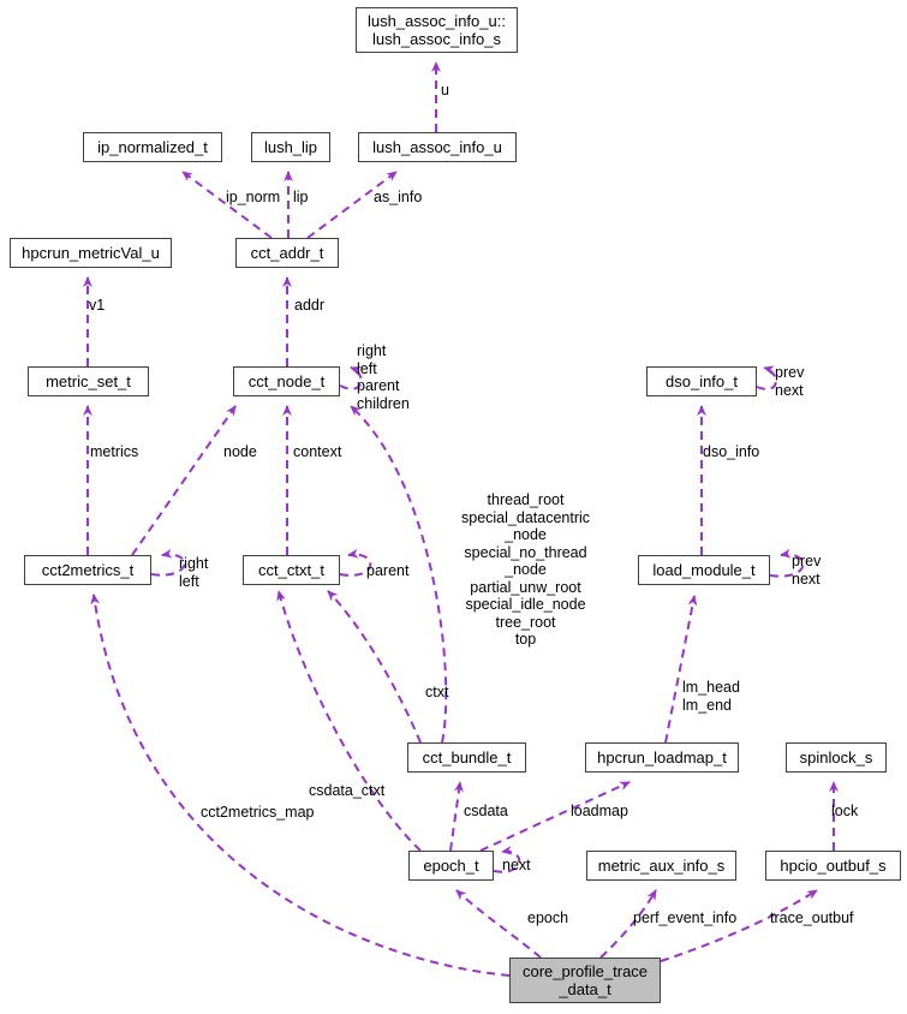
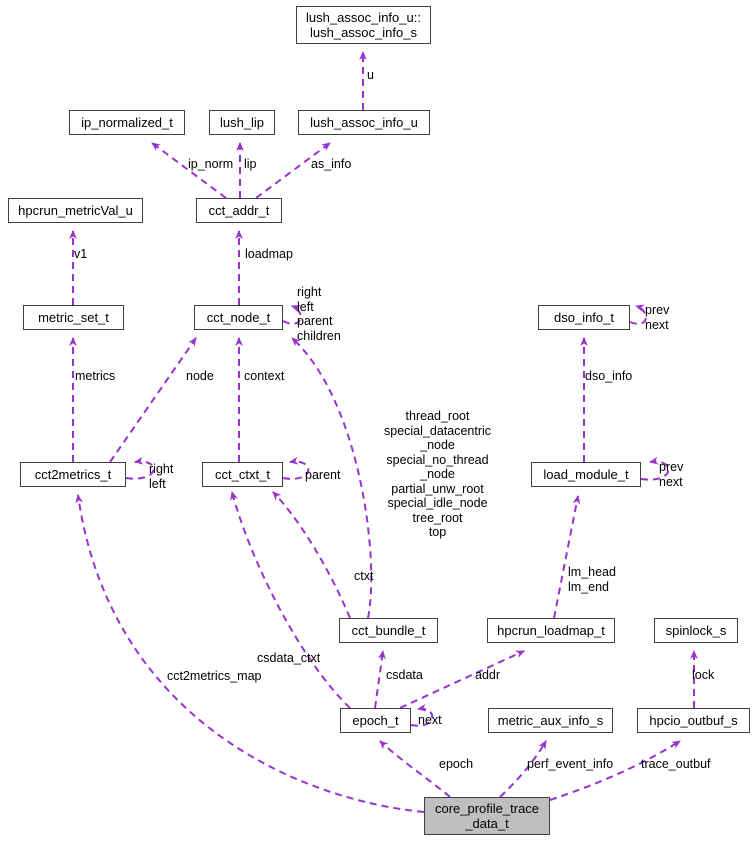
  lush_assoc_info_u::
  lush_assoc_info_s
  ip_normalized_t
  lush_lip
  lush_assoc_info_u
  hpcrun_metricVal_u
  cct_addr_t
  metric_set_t
  cct_node_t
  dso_info_t
  cct2metrics_t
  cct_ctxt_t
  load_module_t
  cct_bundle_t
  hpcrun_loadmap_t
  spinlock_s
  epoch_t
  metric_aux_info_s
  hpcio_outbuf_s
  core_profile_trace
  _data_t
  u
  ip_norm
  lip
  as_info
  v1
- addr
+ loadmap
  right
  left
  parent
  children
  prev
  next
  metrics
  node
  context
  dso_info
  thread_root
  special_datacentric
  _node
  special_no_thread
  _node
  partial_unw_root
  special_idle_node
  tree_root
  top
  right
  left
  parent
  prev
  next
  lm_head
  lm_end
  ctxt
  csdata_ctxt
  csdata
- loadmap
+ addr
  lock
  cct2metrics_map
  next
  epoch
  perf_event_info
  trace_outbuf
